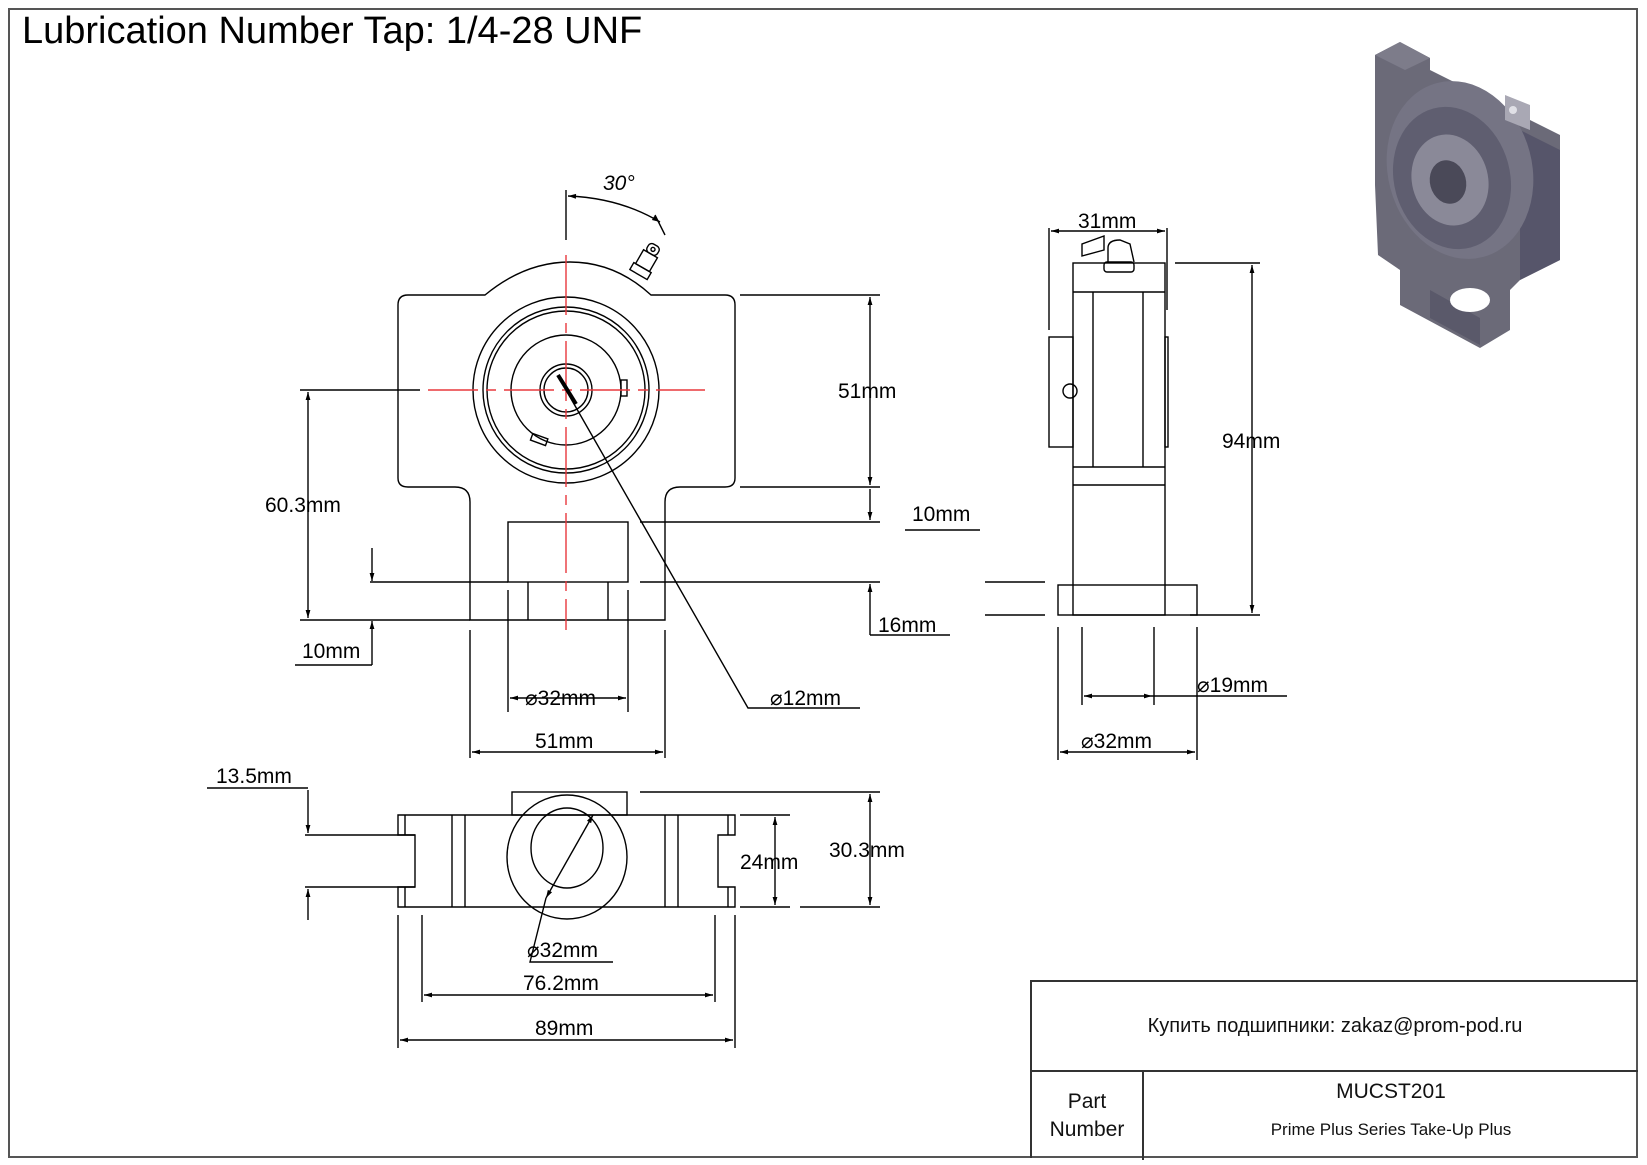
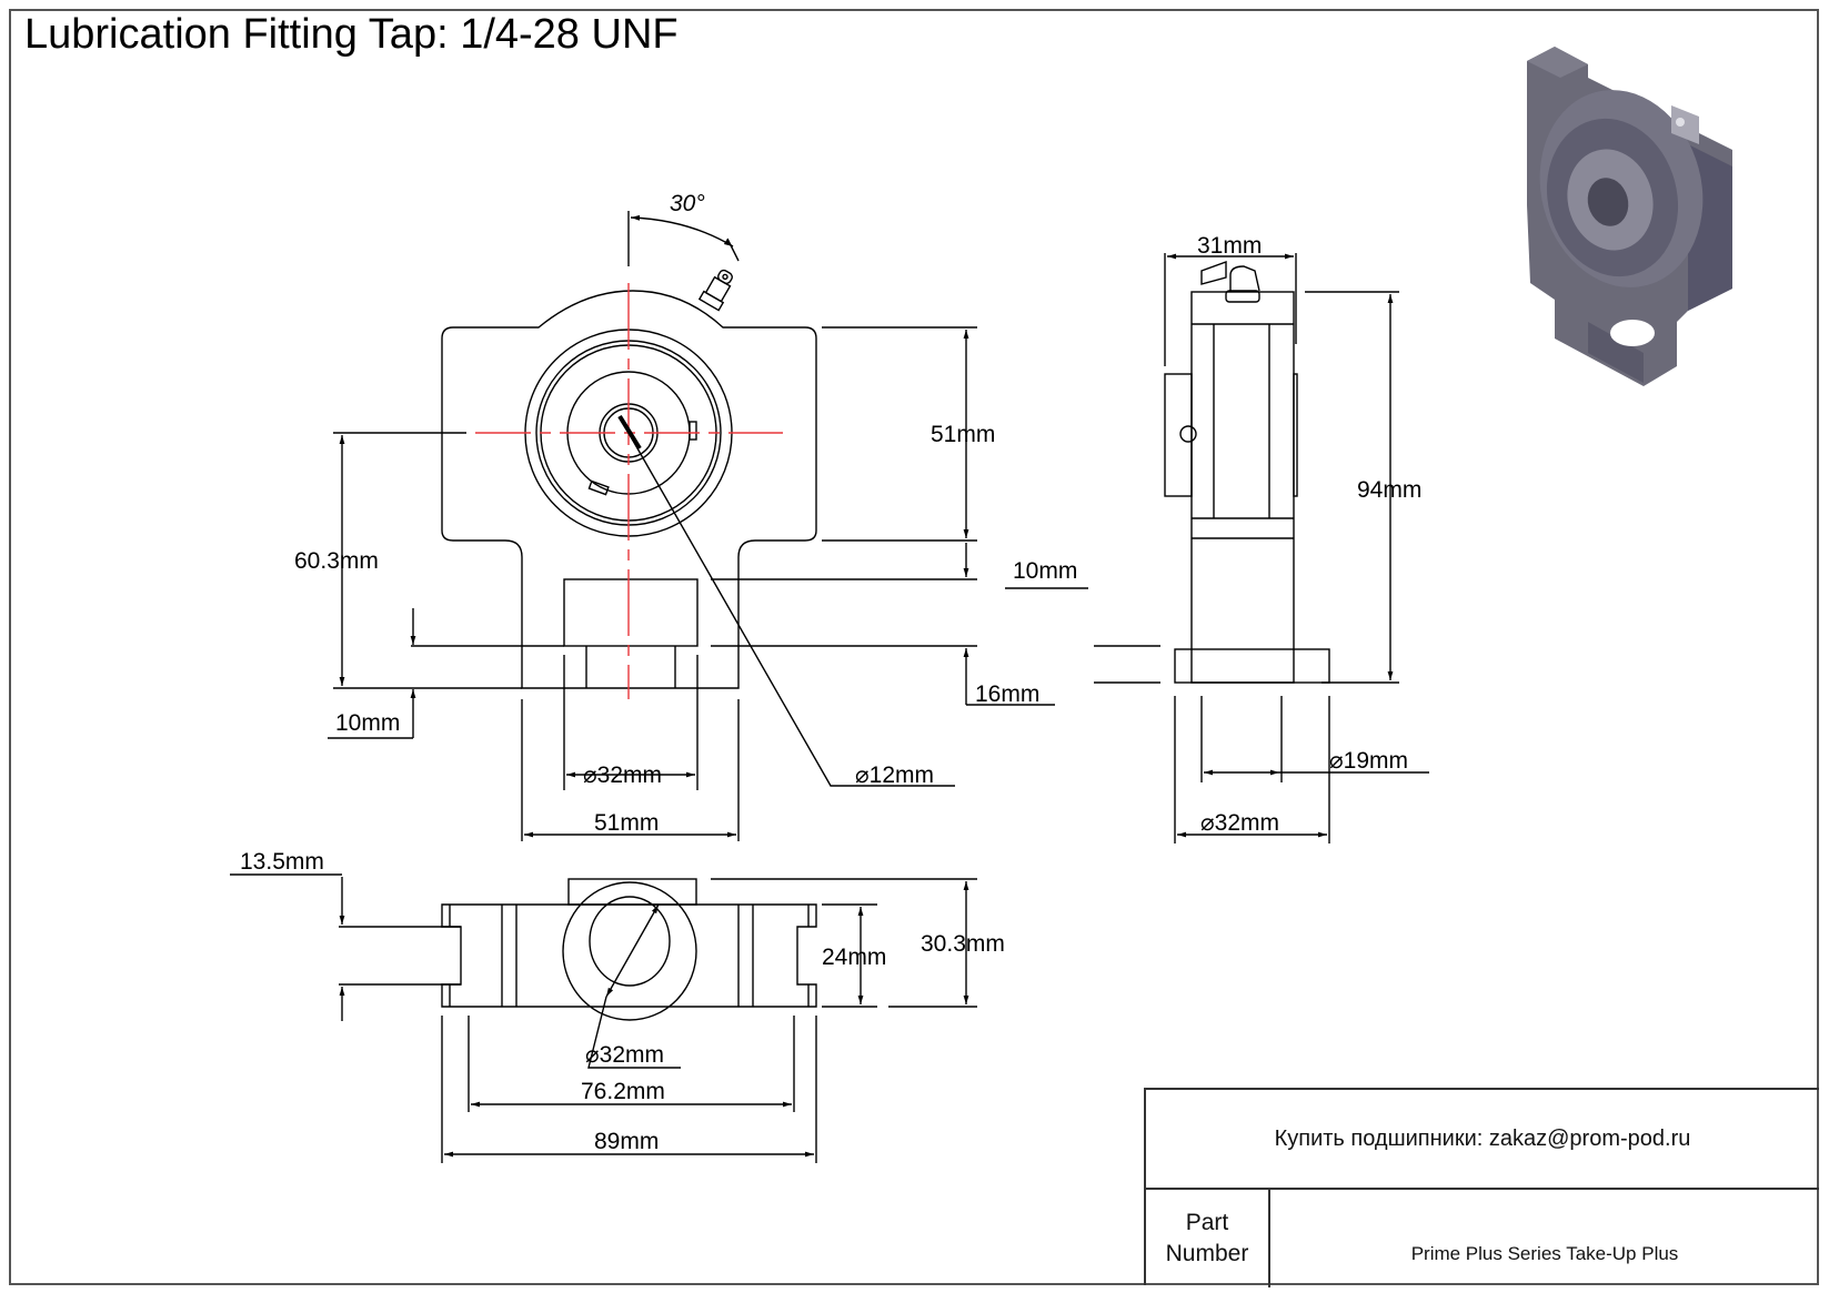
- Lubrication Number Tap: 1/4-28 UNF
+ Lubrication Fitting Tap: 1/4-28 UNF
  30°
  51mm
  60.3mm
  10mm
  10mm
  16mm
  ⌀32mm
  ⌀12mm
  51mm
  31mm
  94mm
  ⌀19mm
  ⌀32mm
  13.5mm
  24mm
  30.3mm
  ⌀32mm
  76.2mm
  89mm
  Купить подшипники: zakaz@prom-pod.ru
  Part
  Number
- MUCST201
  Prime Plus Series Take-Up Plus
